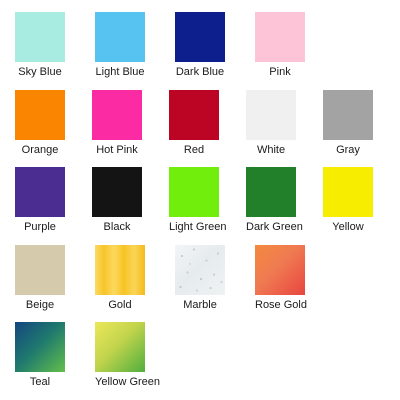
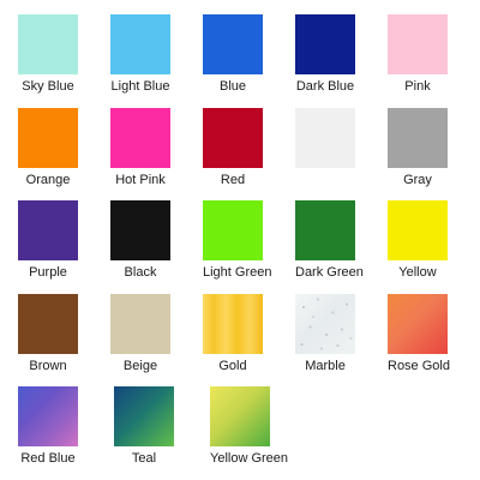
  Sky Blue
  Light Blue
+ Blue
  Dark Blue
  Pink
  Orange
  Hot Pink
  Red
- White
  Gray
  Purple
  Black
  Light Green
  Dark Green
  Yellow
+ Brown
  Beige
  Gold
  Marble
  Rose Gold
+ Red Blue
  Teal
  Yellow Green
